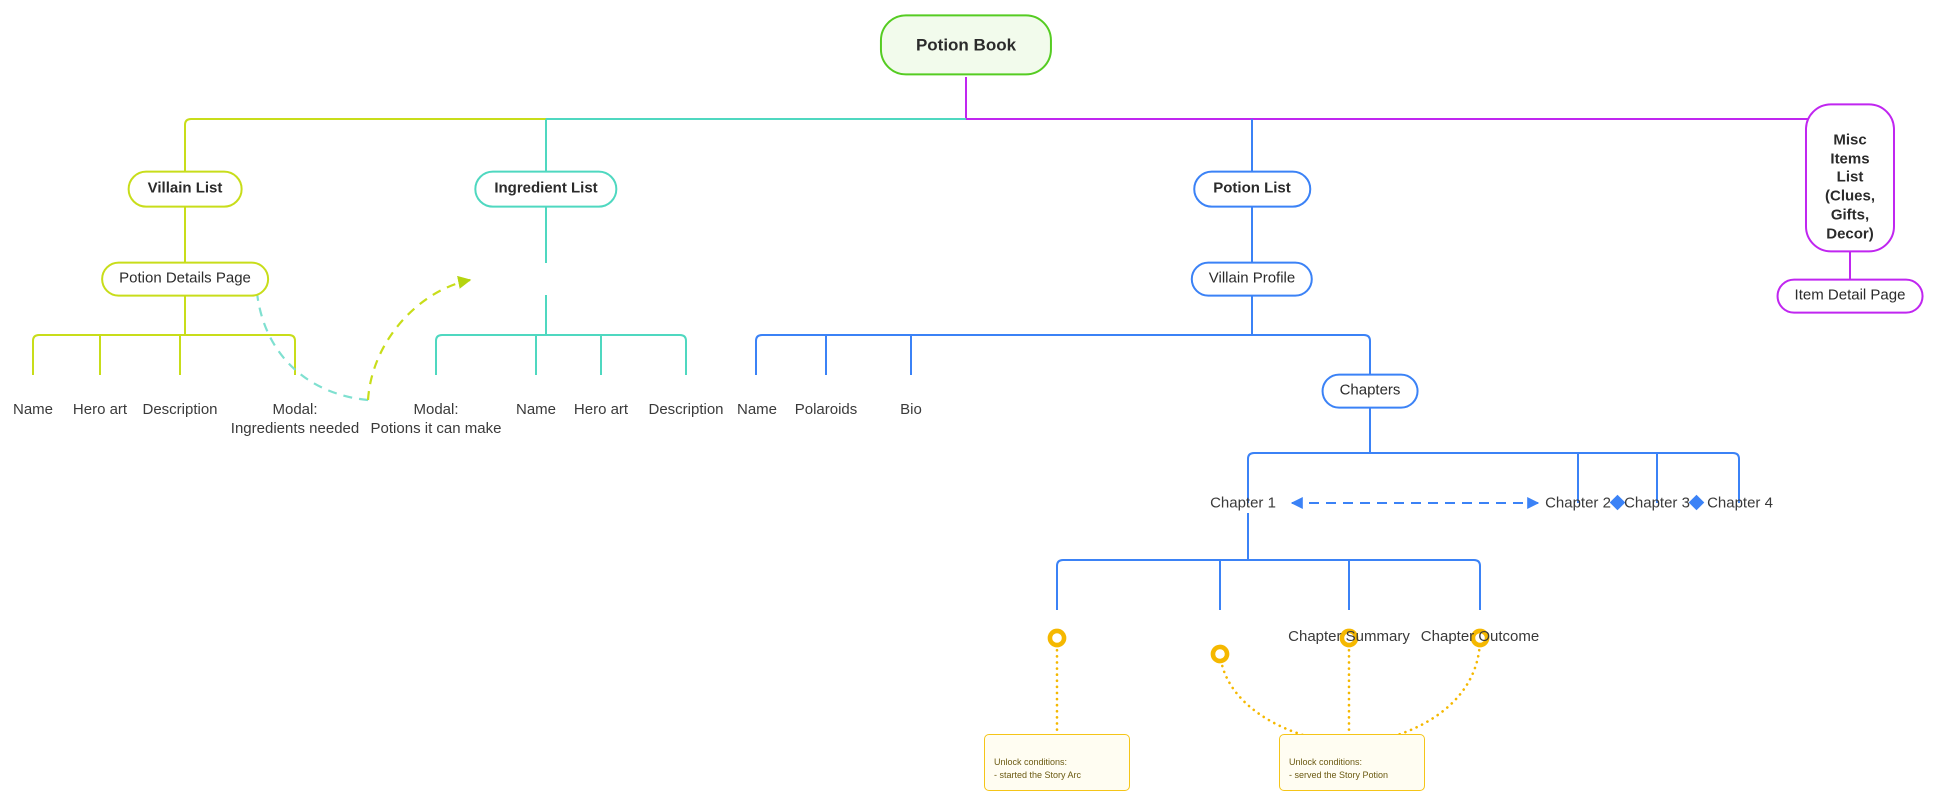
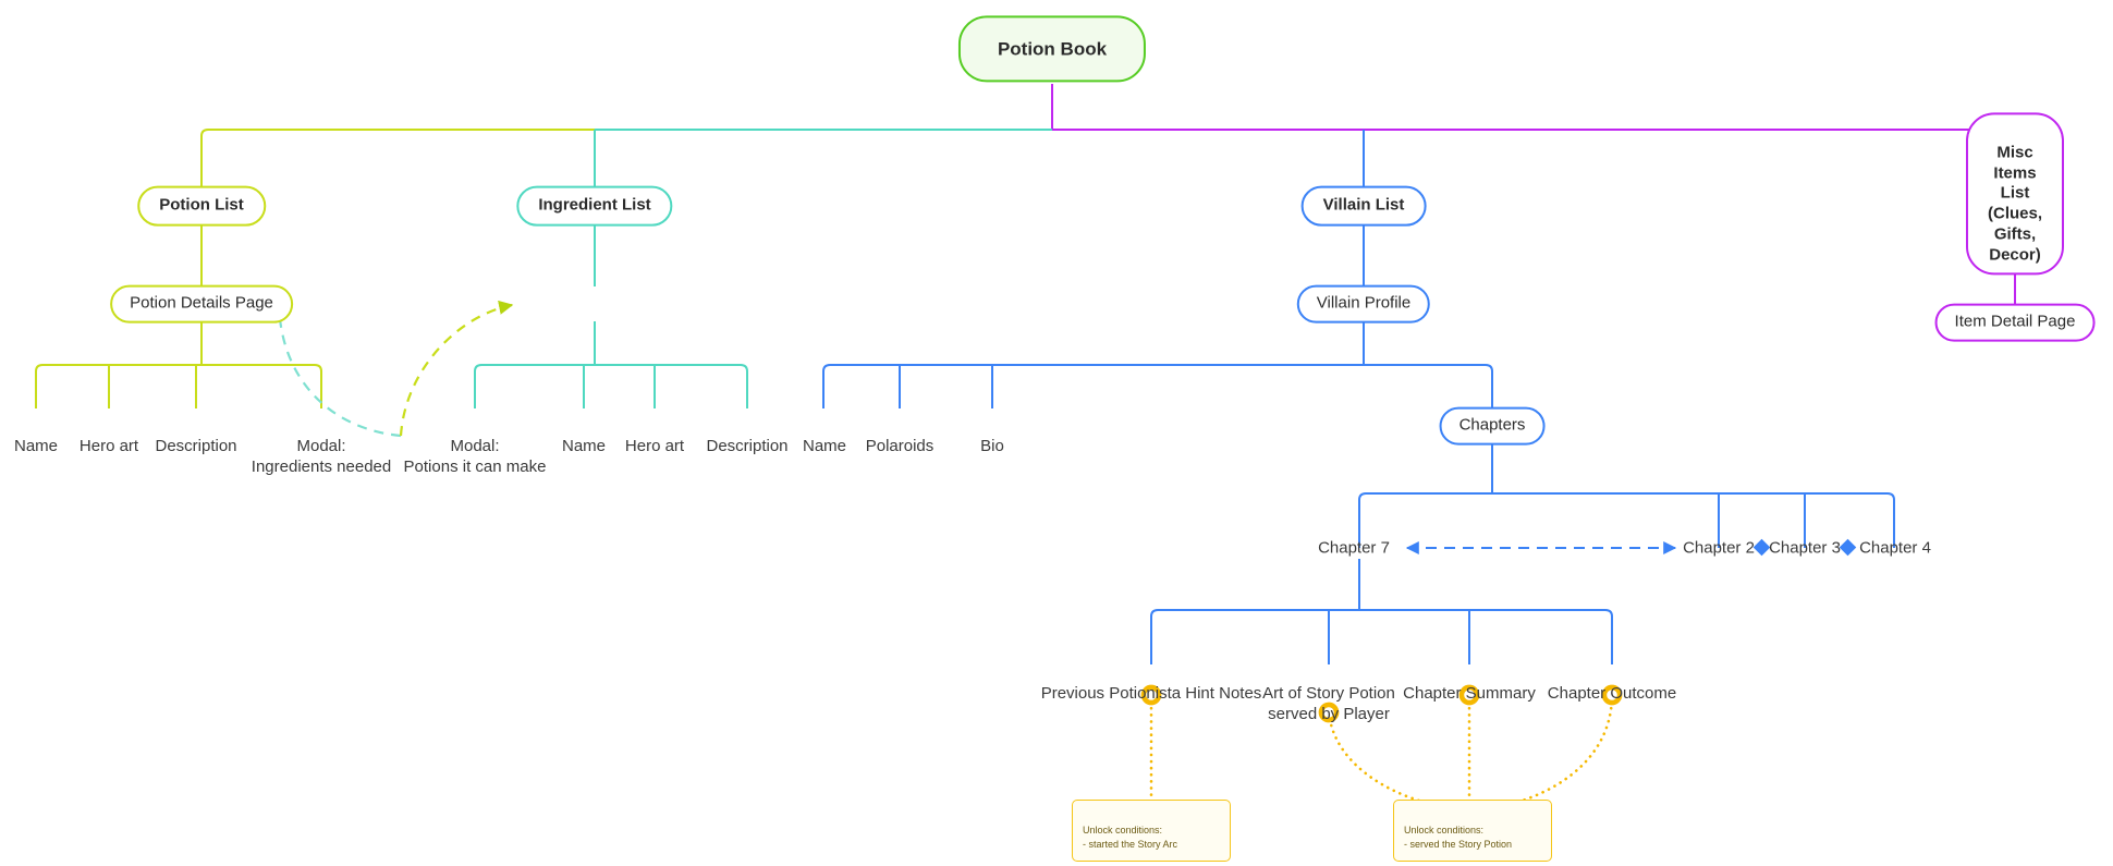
  Potion Book
- Villain List
+ Potion List
  Ingredient List
- Potion List
+ Villain List
  Misc Items List
  (Clues, Gifts, Decor)
  Potion Details Page
  Villain Profile
  Item Detail Page
  Chapters
  Name
  Hero art
  Description
  Modal:
  Ingredients needed
  Modal:
  Potions it can make
  Name
  Hero art
  Description
  Name
  Polaroids
  Bio
- Chapter 1
+ Chapter 7
  Chapter 2
  Chapter 3
  Chapter 4
+ Previous Potionista Hint Notes
+ Art of Story Potion
+ served by Player
  Chapter Summary
  Chapter Outcome
  Unlock conditions:
  - started the Story Arc
  Unlock conditions:
  - served the Story Potion
